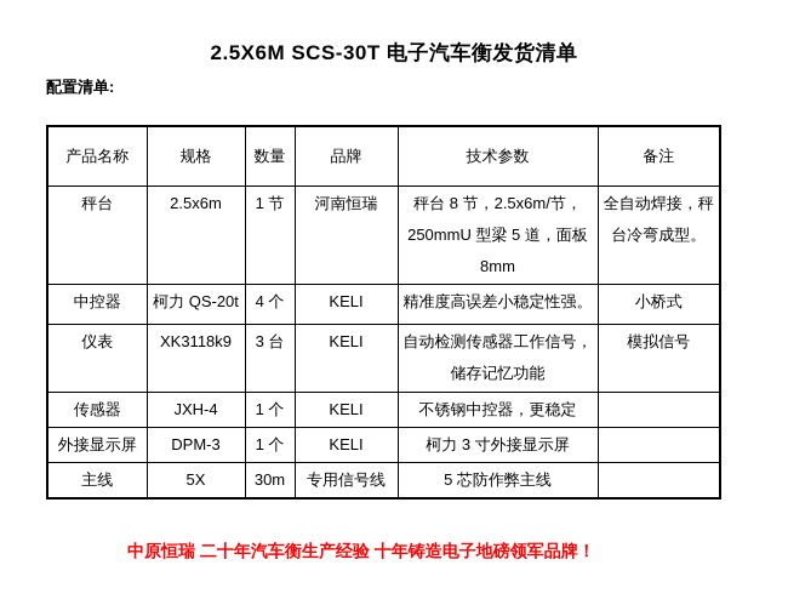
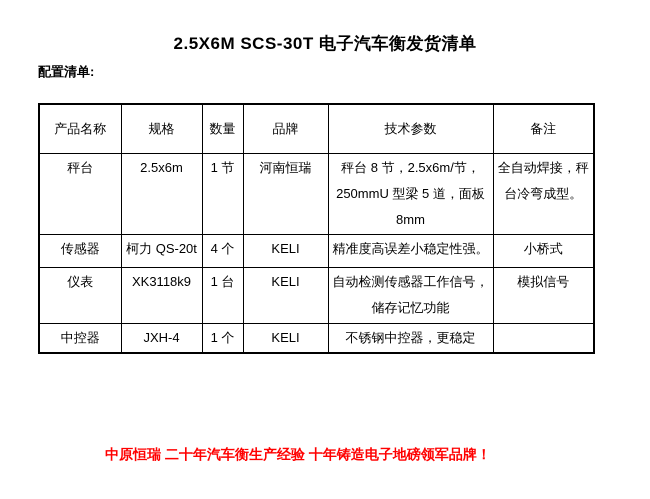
  2.5X6M SCS-30T 电子汽车衡发货清单
  配置清单:
  产品名称	规格	数量	品牌	技术参数	备注
  秤台	2.5x6m	1 节	河南恒瑞	秤台 8 节，2.5x6m/节， 250mmU 型梁 5 道，面板 8mm	全自动焊接，秤 台冷弯成型。
- 中控器	柯力 QS-20t	4 个	KELI	精准度高误差小稳定性强。	小桥式
+ 传感器	柯力 QS-20t	4 个	KELI	精准度高误差小稳定性强。	小桥式
- 仪表	XK3118k9	3 台	KELI	自动检测传感器工作信号， 储存记忆功能	模拟信号
+ 仪表	XK3118k9	1 台	KELI	自动检测传感器工作信号， 储存记忆功能	模拟信号
- 传感器	JXH-4	1 个	KELI	不锈钢中控器，更稳定
+ 中控器	JXH-4	1 个	KELI	不锈钢中控器，更稳定
- 外接显示屏	DPM-3	1 个	KELI	柯力 3 寸外接显示屏
- 主线	5X	30m	专用信号线	5 芯防作弊主线
  中原恒瑞 二十年汽车衡生产经验 十年铸造电子地磅领军品牌！
